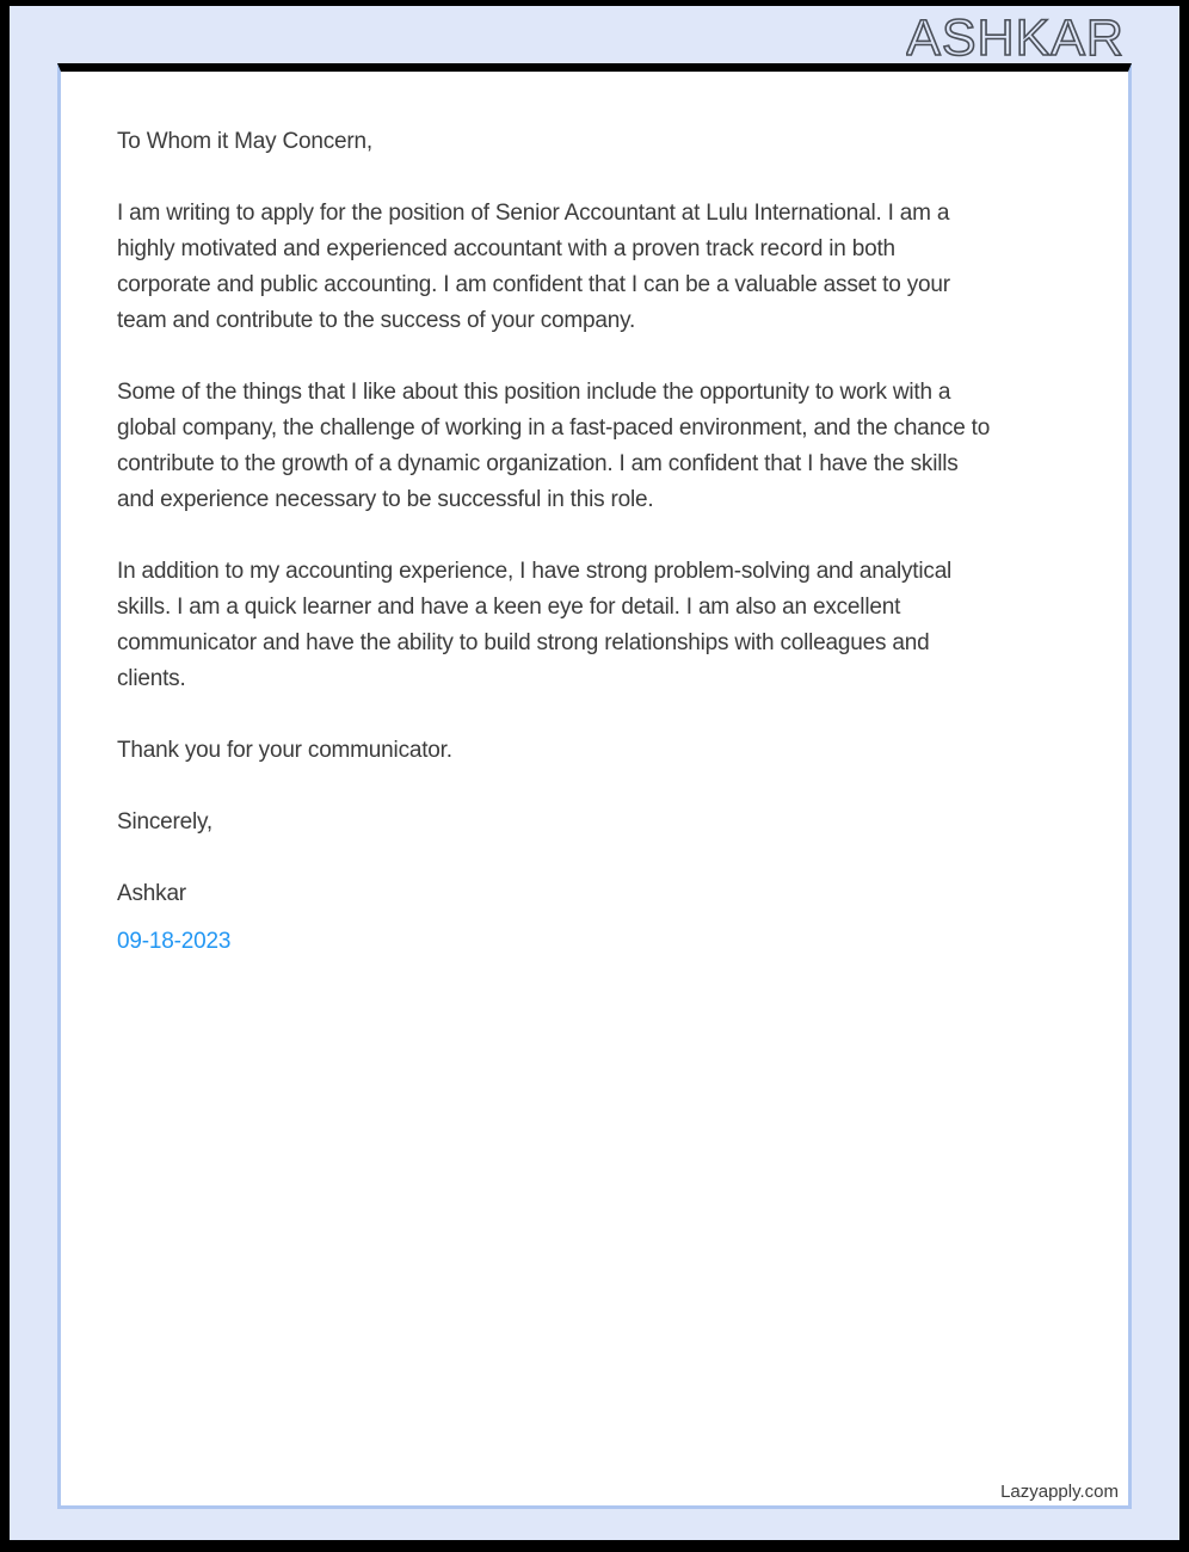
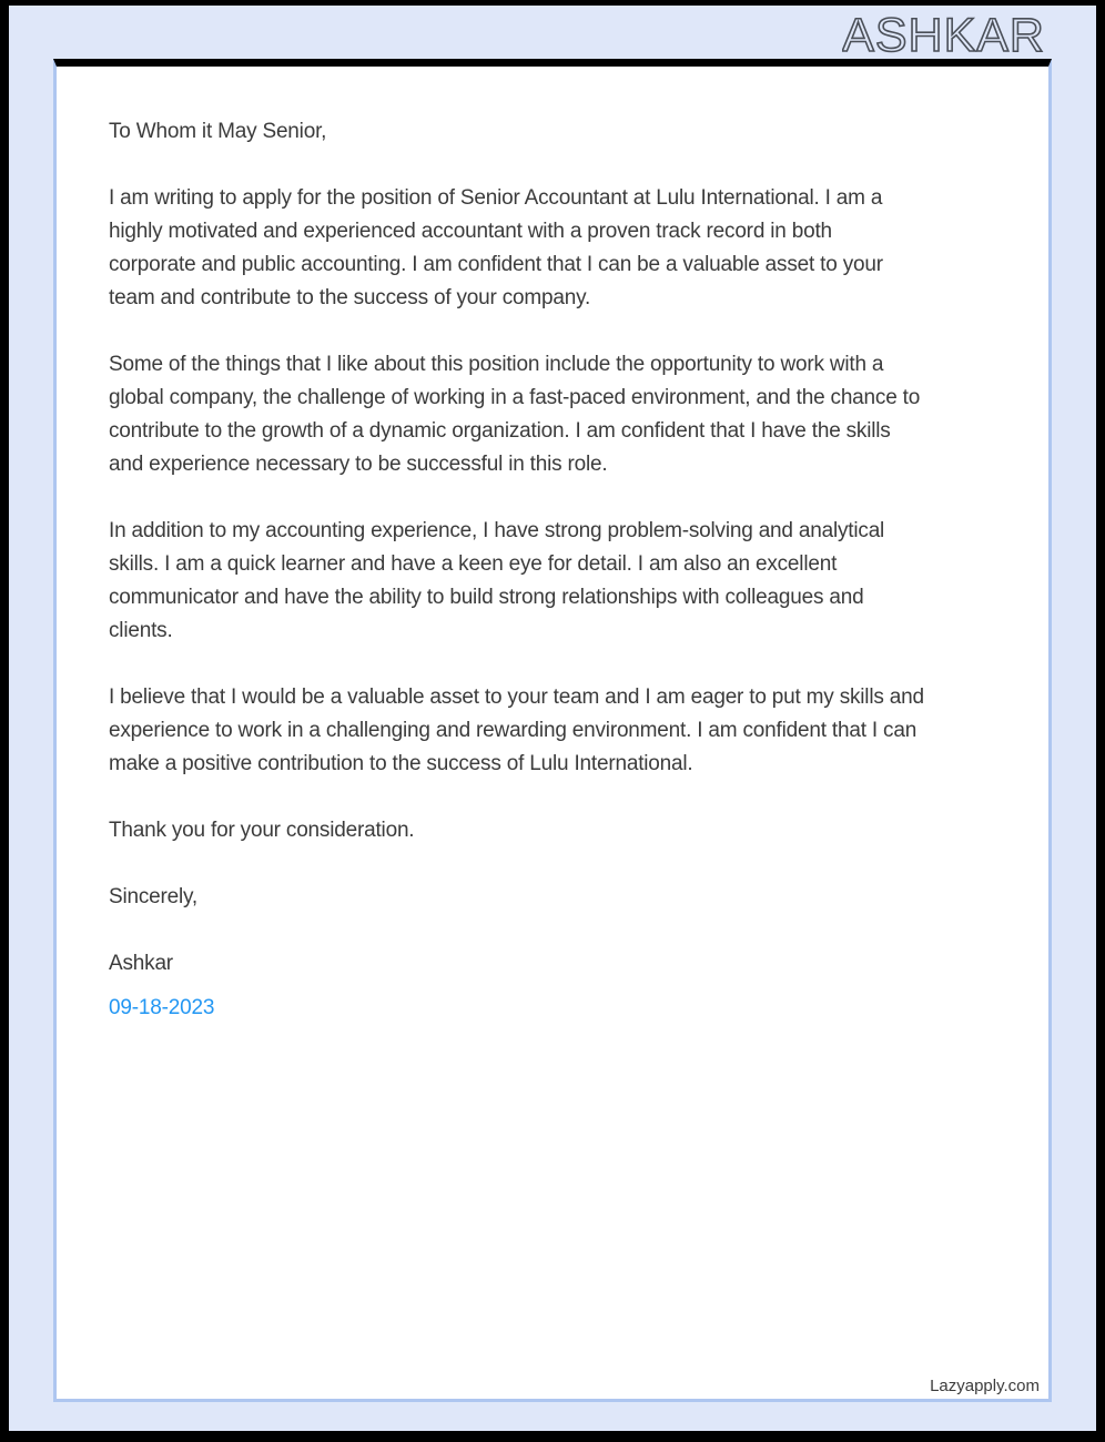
  ASHKAR
- To Whom it May Concern,
+ To Whom it May Senior,
  I am writing to apply for the position of Senior Accountant at Lulu International. I am a
  highly motivated and experienced accountant with a proven track record in both
  corporate and public accounting. I am confident that I can be a valuable asset to your
  team and contribute to the success of your company.
  Some of the things that I like about this position include the opportunity to work with a
  global company, the challenge of working in a fast-paced environment, and the chance to
  contribute to the growth of a dynamic organization. I am confident that I have the skills
  and experience necessary to be successful in this role.
  In addition to my accounting experience, I have strong problem-solving and analytical
  skills. I am a quick learner and have a keen eye for detail. I am also an excellent
  communicator and have the ability to build strong relationships with colleagues and
  clients.
+ I believe that I would be a valuable asset to your team and I am eager to put my skills and
+ experience to work in a challenging and rewarding environment. I am confident that I can
+ make a positive contribution to the success of Lulu International.
- Thank you for your communicator.
+ Thank you for your consideration.
  Sincerely,
  Ashkar
  09-18-2023
  Lazyapply.com
